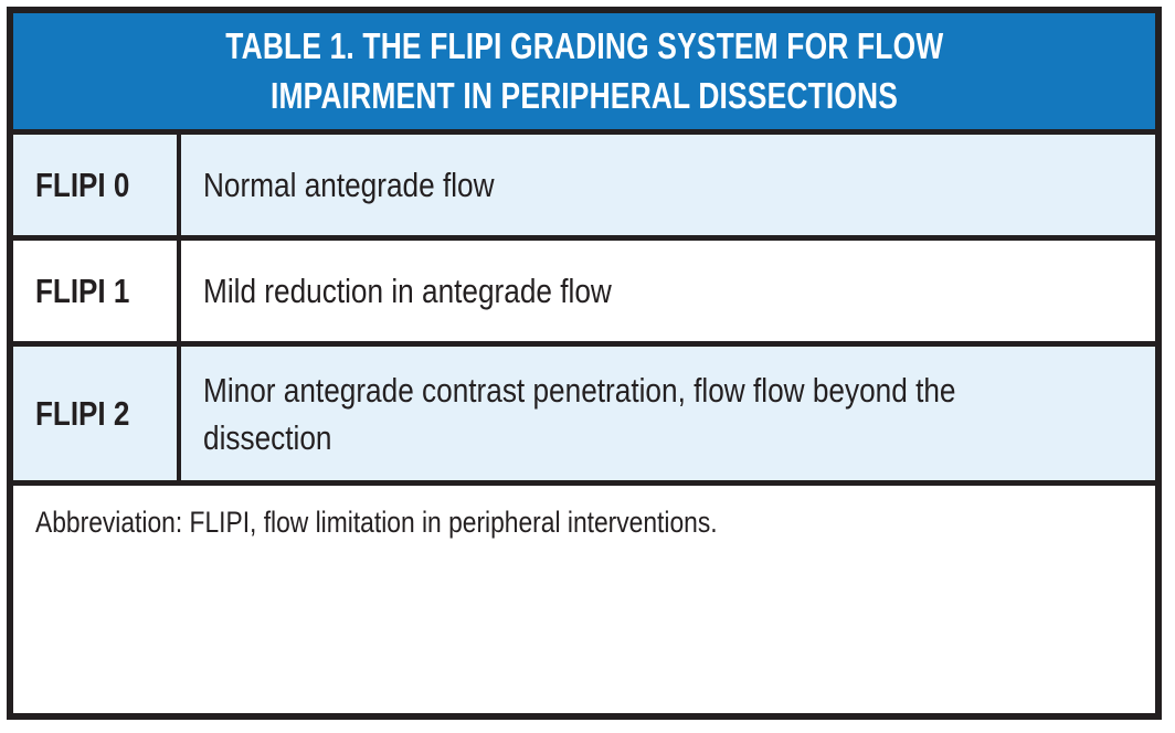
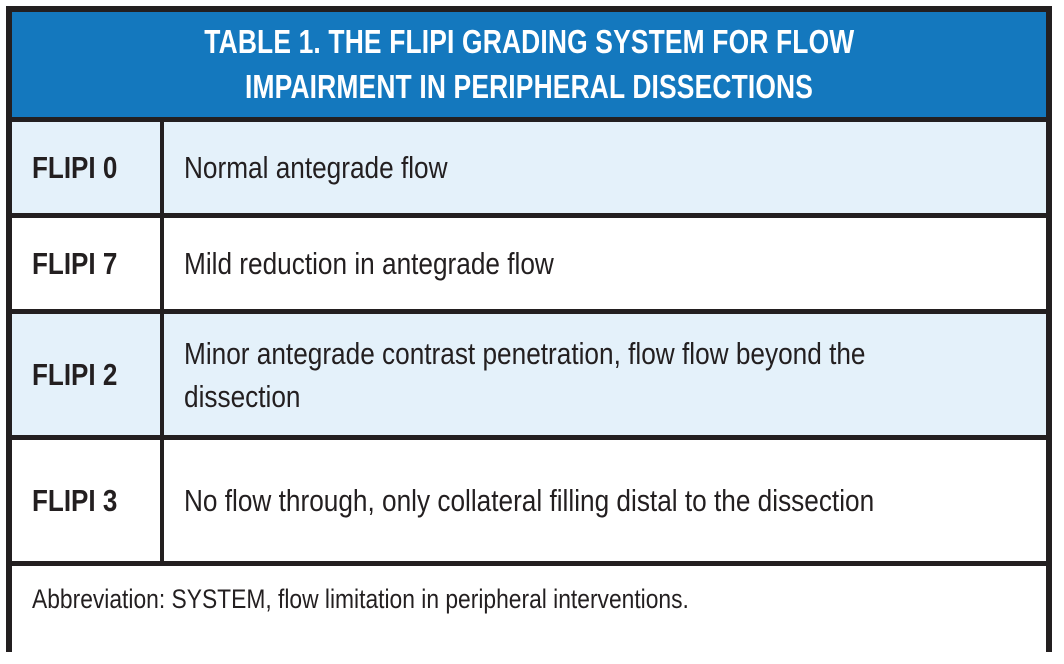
  TABLE 1. THE FLIPI GRADING SYSTEM FOR FLOW
  IMPAIRMENT IN PERIPHERAL DISSECTIONS
  FLIPI 0
  Normal antegrade flow
- FLIPI 1
+ FLIPI 7
  Mild reduction in antegrade flow
  FLIPI 2
  Minor antegrade contrast penetration, flow flow beyond the dissection
+ FLIPI 3
+ No flow through, only collateral filling distal to the dissection
- Abbreviation: FLIPI, flow limitation in peripheral interventions.
+ Abbreviation: SYSTEM, flow limitation in peripheral interventions.
